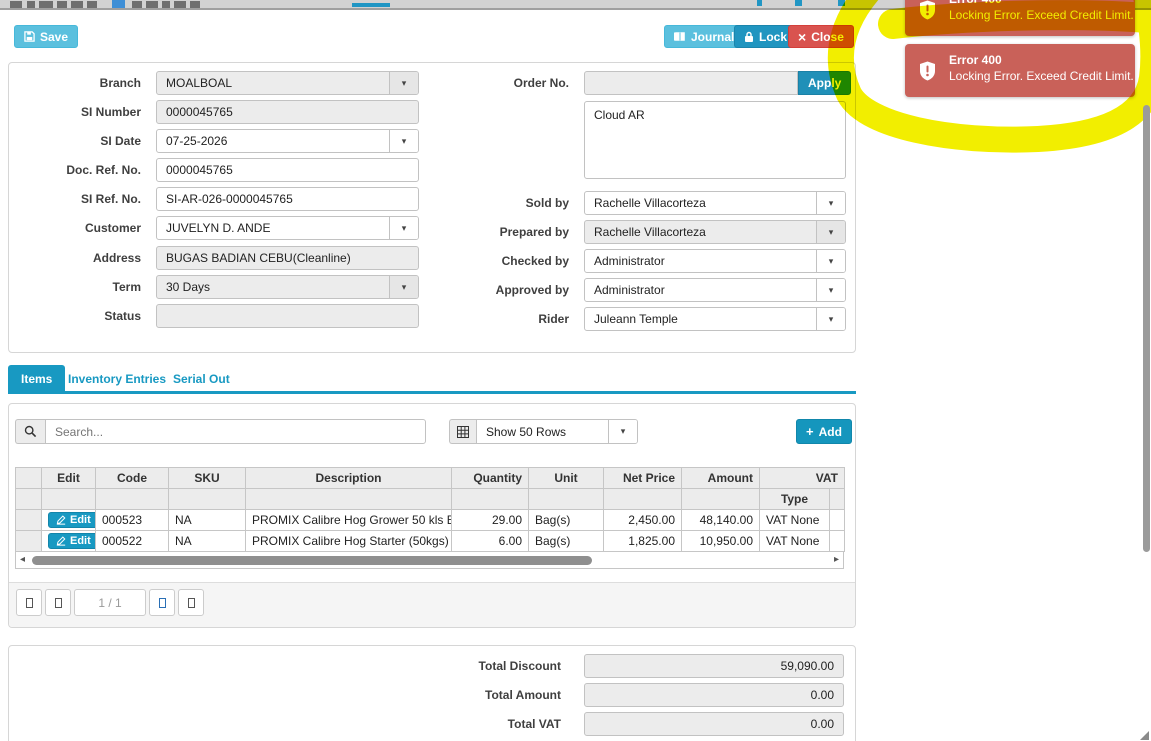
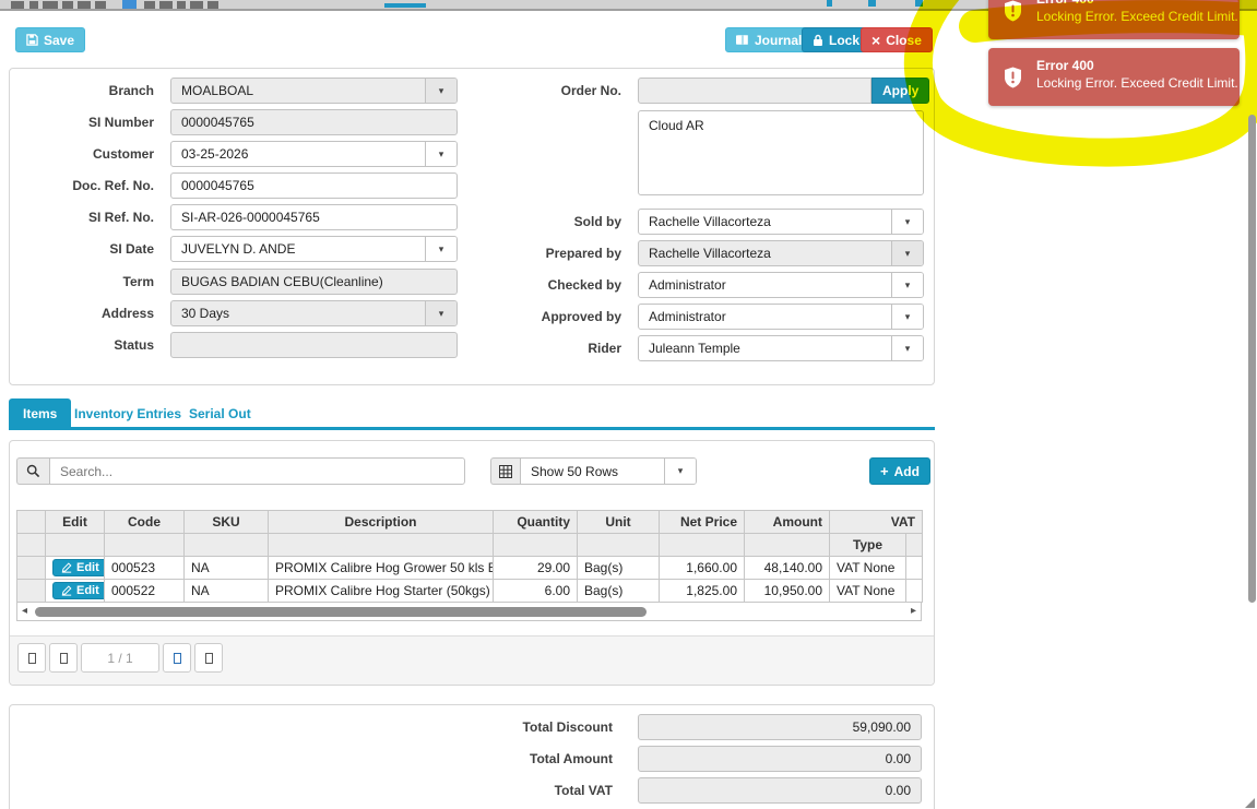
  Save
  Journal
  Lock
  ×
  Branch
  MOALBOAL
  ▾
  SI Number
  0000045765
- SI Date
+ Customer
- 07-25-2026
+ 03-25-2026
  ▾
  Doc. Ref. No.
  0000045765
  SI Ref. No.
  SI-AR-026-0000045765
- Customer
+ SI Date
  JUVELYN D. ANDE
  ▾
- Address
+ Term
  BUGAS BADIAN CEBU(Cleanline)
- Term
+ Address
  30 Days
  ▾
  Status
  Order No.
  Cloud AR
  Sold by
  Rachelle Villacorteza
  ▾
  Prepared by
  Rachelle Villacorteza
  ▾
  Checked by
  Administrator
  ▾
  Approved by
  Administrator
  ▾
  Rider
  Juleann Temple
  ▾
  Items
  Inventory Entries
  Serial Out
  Search...
  Show 50 Rows
  ▾
  +
  Add
  	Edit	Code	SKU	Description	Quantity	Unit	Net Price	Amount	VAT
  									Type
- 	Edit	000523	NA	PROMIX Calibre Hog Grower 50 kls B	29.00	Bag(s)	2,450.00	48,140.00	VAT None
+ 	Edit	000523	NA	PROMIX Calibre Hog Grower 50 kls B	29.00	Bag(s)	1,660.00	48,140.00	VAT None
  	Edit	000522	NA	PROMIX Calibre Hog Starter (50kgs)	6.00	Bag(s)	1,825.00	10,950.00	VAT None
  ◂
  ▸
  1 / 1
  Total Discount
  59,090.00
  Total Amount
  0.00
  Total VAT
  0.00
  Error 400
  Locking Error. Exceed Credit Limit.
